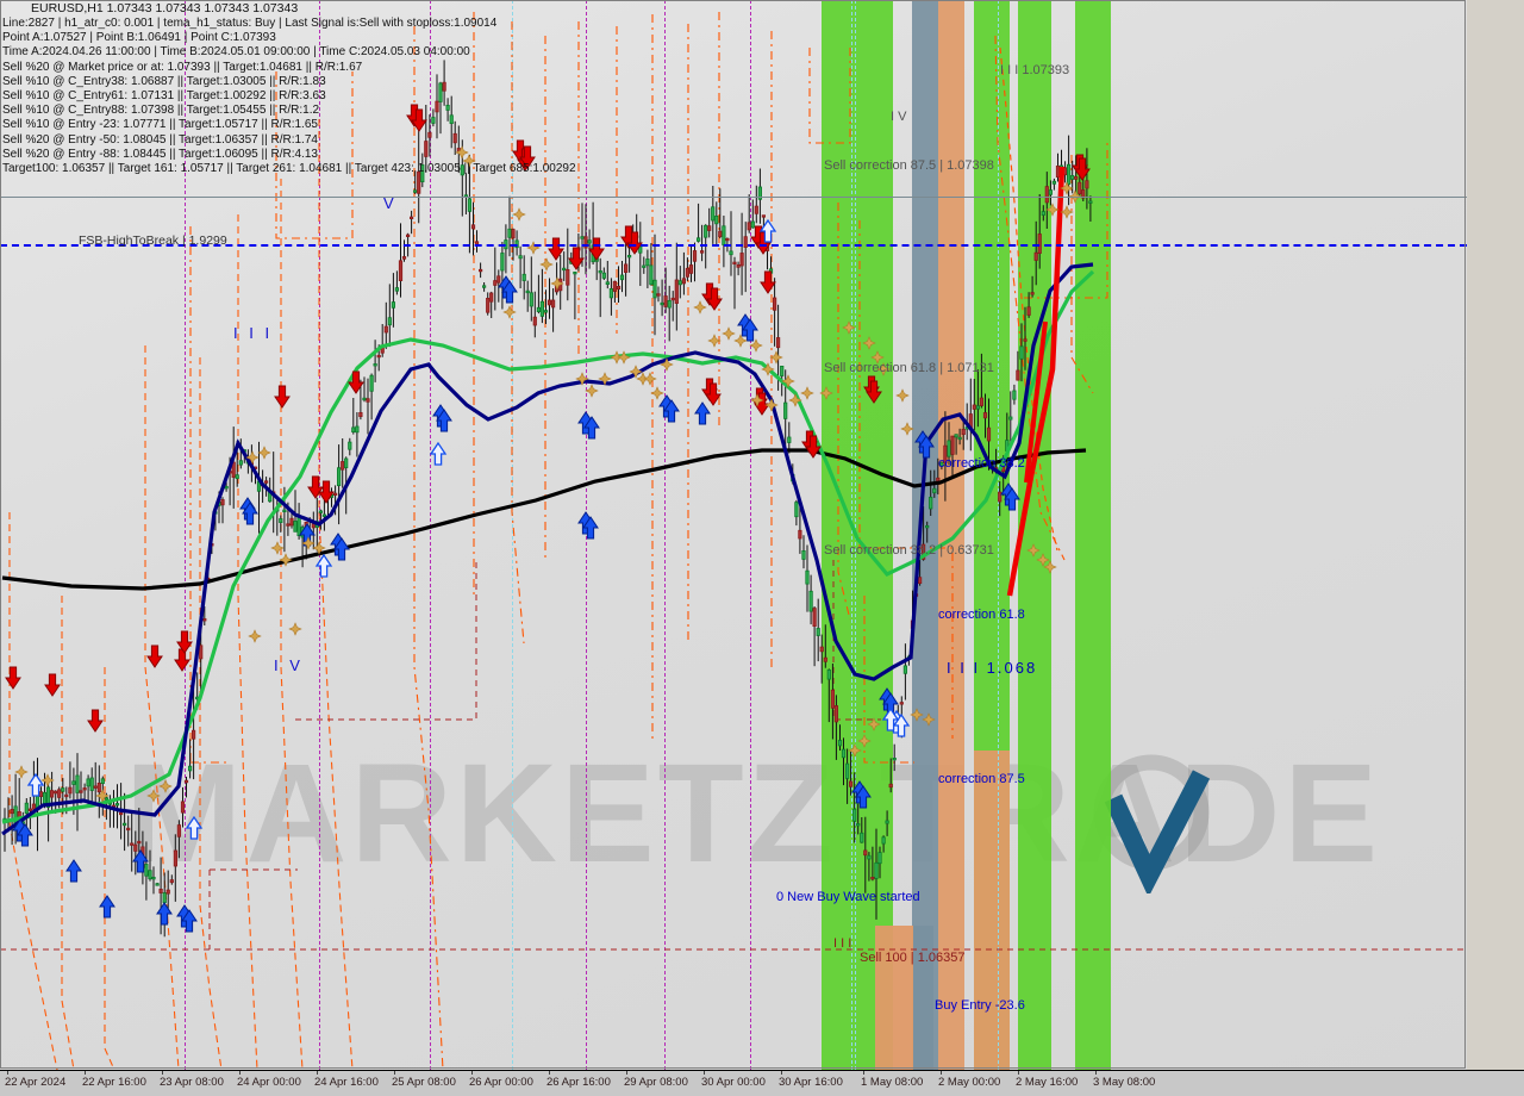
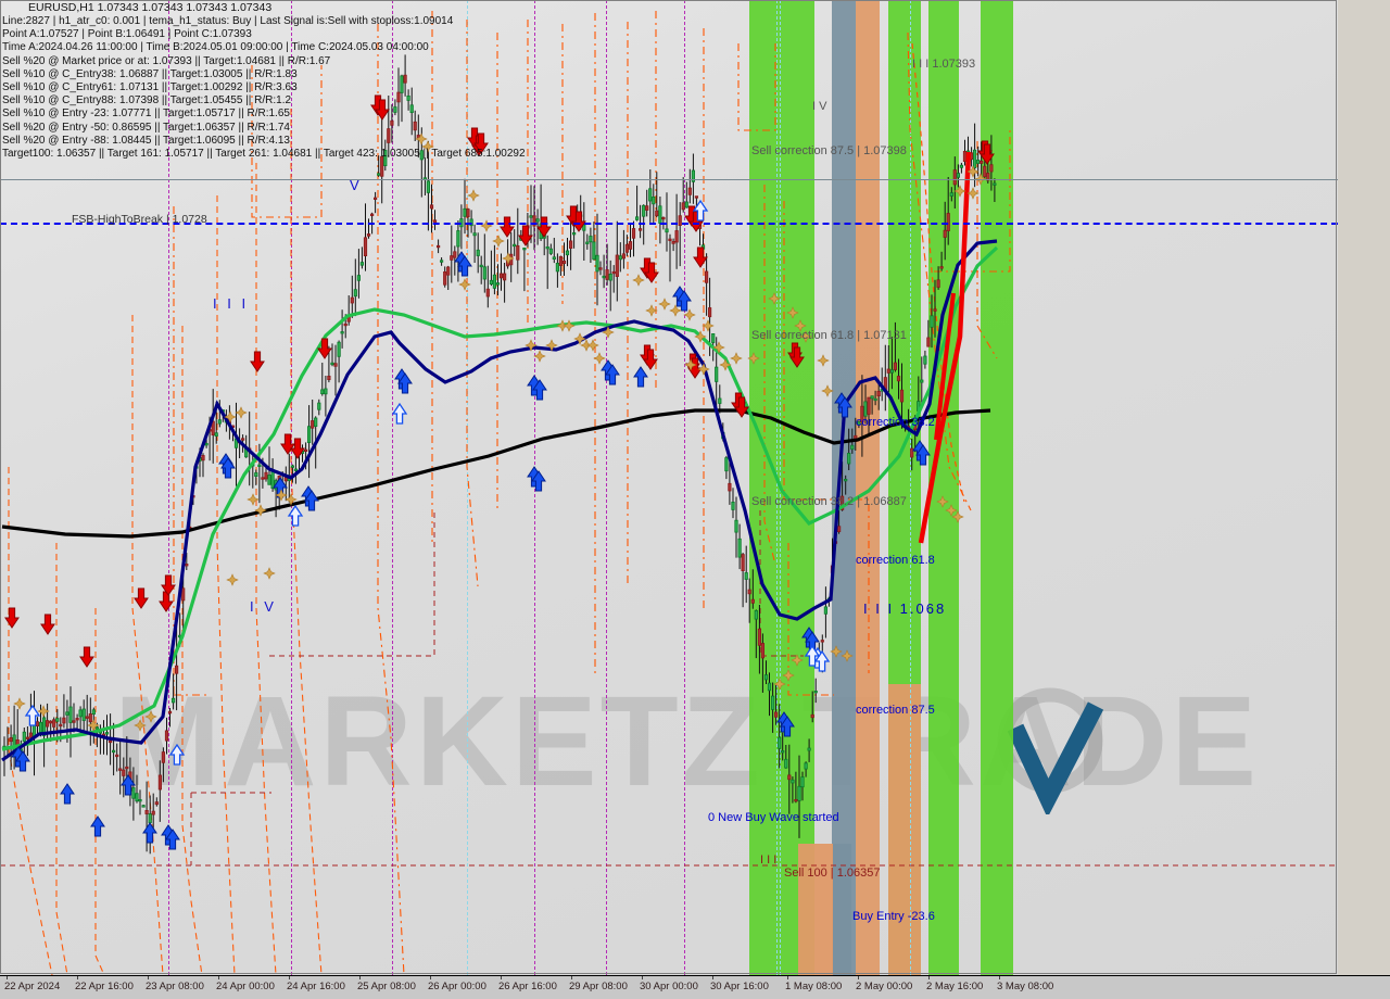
  MARKETZDE
- FSB-HighToBreak | 1.9299
+ FSB-HighToBreak | 1.0728
  I I I 1.07393
  I V
  Sell correction 87.5 | 1.07398
  V
  I I I
  Sell correction 61.8 | 1.07131
  correction 38.2
- Sell correction 38.2 | 0.63731
+ Sell correction 38.2 | 1.06887
  correction 61.8
  I V
  I I I 1.068
  correction 87.5
  0 New Buy Wave started
  I I I
  Sell 100 | 1.06357
  Buy Entry -23.6
  EURUSD,H1 1.07343 1.07343 1.07343 1.07343
  Line:2827 | h1_atr_c0: 0.001 | tema_h1_status: Buy | Last Signal is:Sell with stoploss:1.09014
  Point A:1.07527 | Point B:1.06491 | Point C:1.07393
  Time A:2024.04.26 11:00:00 | Time B:2024.05.01 09:00:00 | Time C:2024.05.03 04:00:00
  Sell %20 @ Market price or at: 1.07393 || Target:1.04681 || R/R:1.67
  Sell %10 @ C_Entry38: 1.06887 || Target:1.03005 || R/R:1.83
  Sell %10 @ C_Entry61: 1.07131 || Target:1.00292 || R/R:3.63
  Sell %10 @ C_Entry88: 1.07398 || Target:1.05455 || R/R:1.2
  Sell %10 @ Entry -23: 1.07771 || Target:1.05717 || R/R:1.65
- Sell %20 @ Entry -50: 1.08045 || Target:1.06357 || R/R:1.74
+ Sell %20 @ Entry -50: 0.86595 || Target:1.06357 || R/R:1.74
  Sell %20 @ Entry -88: 1.08445 || Target:1.06095 || R/R:4.13
  Target100: 1.06357 || Target 161: 1.05717 || Target 261: 1.04681 || Target 423: 1.03005 || Target 685:1.00292
  22 Apr 2024
  22 Apr 16:00
  23 Apr 08:00
  24 Apr 00:00
  24 Apr 16:00
  25 Apr 08:00
  26 Apr 00:00
  26 Apr 16:00
  29 Apr 08:00
  30 Apr 00:00
  30 Apr 16:00
  1 May 08:00
  2 May 00:00
  2 May 16:00
  3 May 08:00
